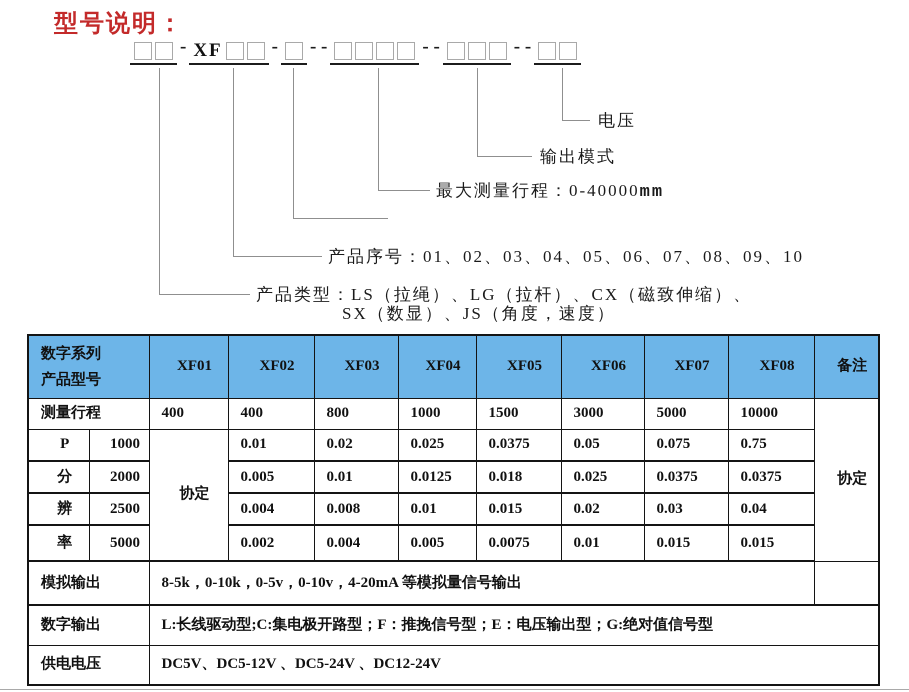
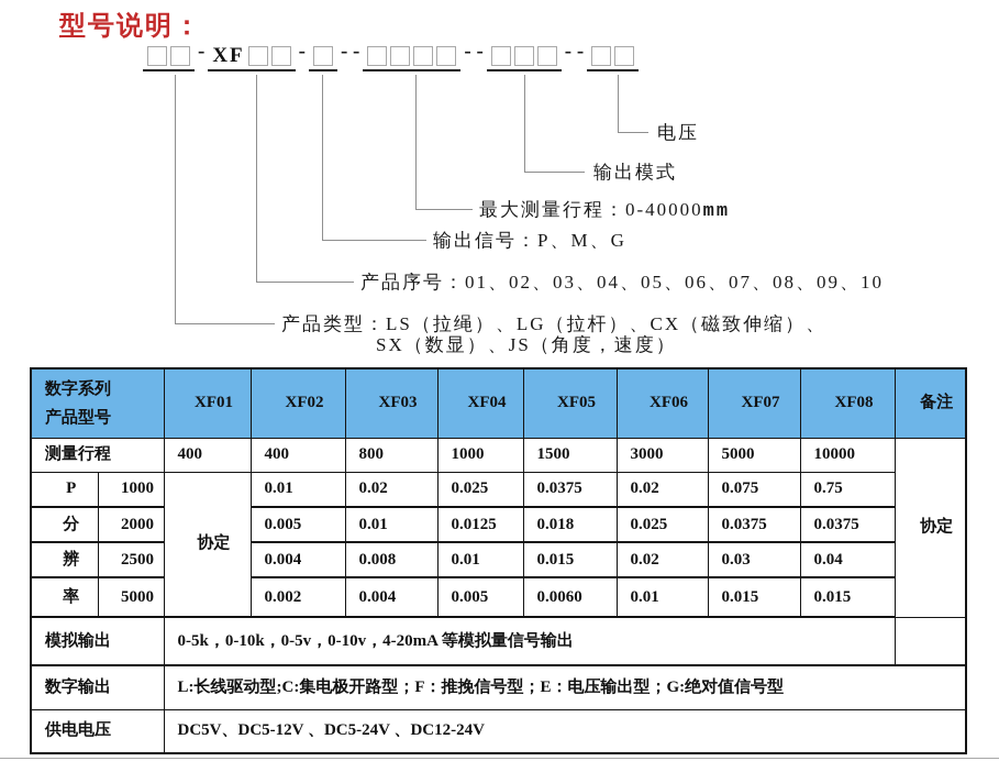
  型号说明：
  -
  XF
  -
  - -
  - -
  - -
  电压
  输出模式
  最大测量行程：0-40000mm
+ 输出信号：P、M、G
  产品序号：01、02、03、04、05、06、07、08、09、10
  产品类型：LS（拉绳）、LG（拉杆）、CX（磁致伸缩）、
  SX（数显）、JS（角度，速度）
  数字系列 产品型号	XF01	XF02	XF03	XF04	XF05	XF06	XF07	XF08	备注
  测量行程	400	400	800	1000	1500	3000	5000	10000	协定
- P	1000	协定	0.01	0.02	0.025	0.0375	0.05	0.075	0.75
+ P	1000	协定	0.01	0.02	0.025	0.0375	0.02	0.075	0.75
  分	2000	0.005	0.01	0.0125	0.018	0.025	0.0375	0.0375
  辨	2500	0.004	0.008	0.01	0.015	0.02	0.03	0.04
- 率	5000	0.002	0.004	0.005	0.0075	0.01	0.015	0.015
+ 率	5000	0.002	0.004	0.005	0.0060	0.01	0.015	0.015
- 模拟输出	8-5k，0-10k，0-5v，0-10v，4-20mA 等模拟量信号输出
+ 模拟输出	0-5k，0-10k，0-5v，0-10v，4-20mA 等模拟量信号输出
  数字输出	L:长线驱动型;C:集电极开路型；F：推挽信号型；E：电压输出型；G:绝对值信号型
  供电电压	DC5V、DC5-12V 、DC5-24V 、DC12-24V
